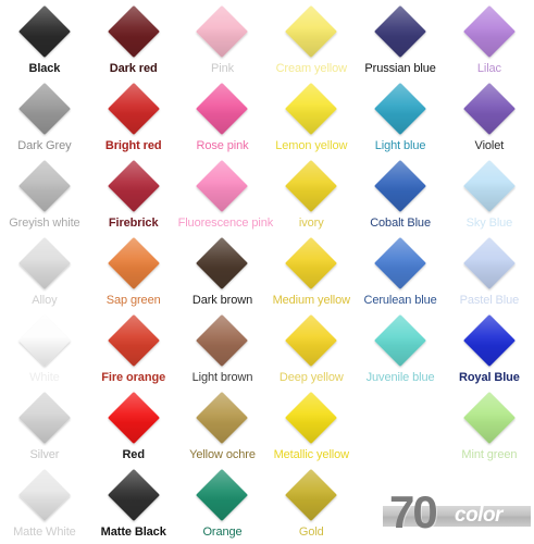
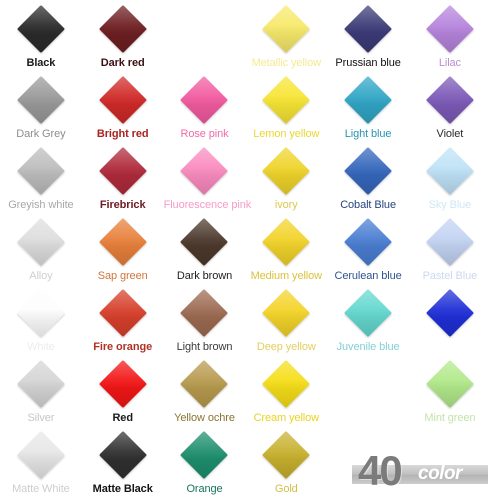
  Black
  Dark Grey
  Greyish white
  Alloy
  Silver
  Matte White
  Dark red
  Bright red
  Firebrick
  Sap green
  Fire orange
  Red
  Matte Black
- Pink
  Rose pink
  Fluorescence pin
  Dark brown
  Light brown
  Yellow ochre
  Orange
- Cream yellow
+ Metallic yellow
  Lemon yellow
  ivory
  Medium yellow
  Deep yellow
- Metallic yellow
+ Cream yellow
  Gold
  Prussian blue
  Light blue
  Cobalt Blue
  Cerulean blue
  Juvenile blue
  Lilac
  Violet
  Sky Blue
  Pastel Blue
- Royal Blue
  Mint green
- 70
+ 40
  color
